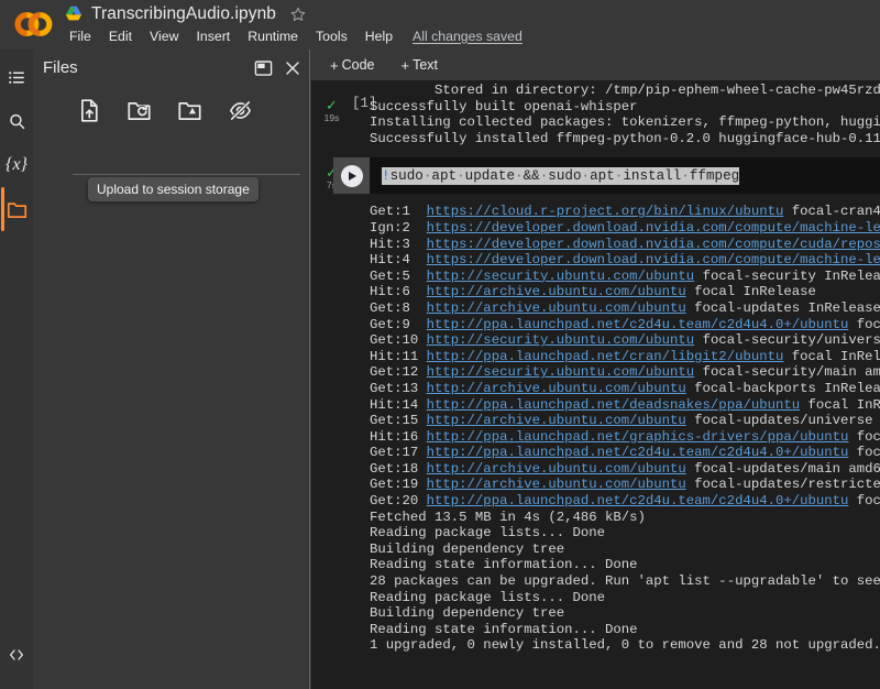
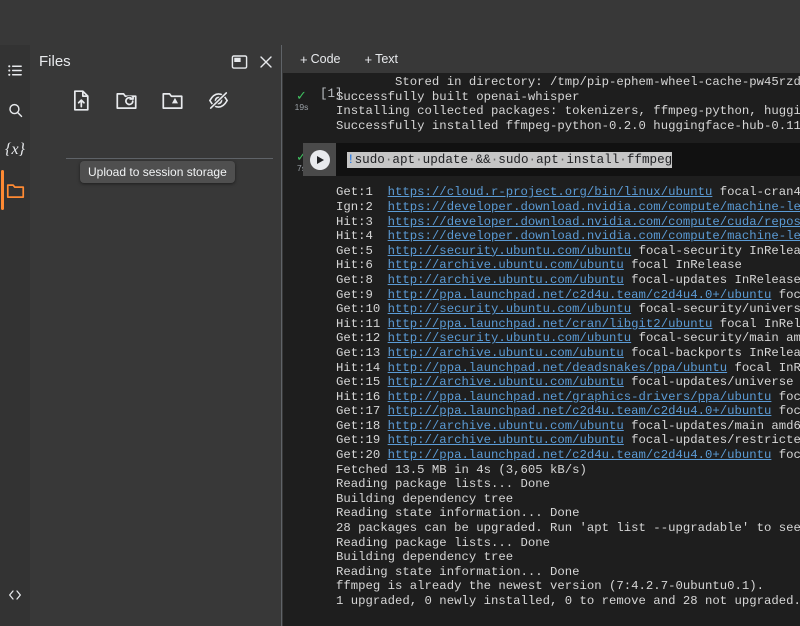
- TranscribingAudio.ipynb
- File
- Edit
- View
- Insert
- Runtime
- Tools
- Help
- All changes saved
  {x}
  Files
  Upload to session storage
  +
  Code
  +
  Text
  ✓
  19s
  [1]
  Stored in directory: /tmp/pip-ephem-wheel-cache-pw45rzd
  Successfully built openai-whisper
  Installing collected packages: tokenizers, ffmpeg-python, huggi
  Successfully installed ffmpeg-python-0.2.0 huggingface-hub-0.11
  ✓
  !sudo·apt·update·&&·sudo·apt·install·ffmpeg
  Get:1 https://cloud.r-project.org/bin/linux/ubuntu focal-cran4
  Ign:2 https://developer.download.nvidia.com/compute/machine-le
  Hit:3 https://developer.download.nvidia.com/compute/cuda/repos
  Hit:4 https://developer.download.nvidia.com/compute/machine-le
  Get:5 http://security.ubuntu.com/ubuntu focal-security InRelea
  Hit:6 http://archive.ubuntu.com/ubuntu focal InRelease
  Get:8 http://archive.ubuntu.com/ubuntu focal-updates InRelease
  Get:9 http://ppa.launchpad.net/c2d4u.team/c2d4u4.0+/ubuntu foc
  Get:10 http://security.ubuntu.com/ubuntu focal-security/univers
  Hit:11 http://ppa.launchpad.net/cran/libgit2/ubuntu focal InRel
  Get:12 http://security.ubuntu.com/ubuntu focal-security/main am
  Get:13 http://archive.ubuntu.com/ubuntu focal-backports InRelea
  Hit:14 http://ppa.launchpad.net/deadsnakes/ppa/ubuntu focal InR
  Get:15 http://archive.ubuntu.com/ubuntu focal-updates/universe
  Hit:16 http://ppa.launchpad.net/graphics-drivers/ppa/ubuntu foc
  Get:17 http://ppa.launchpad.net/c2d4u.team/c2d4u4.0+/ubuntu foc
  Get:18 http://archive.ubuntu.com/ubuntu focal-updates/main amd6
  Get:19 http://archive.ubuntu.com/ubuntu focal-updates/restricte
  Get:20 http://ppa.launchpad.net/c2d4u.team/c2d4u4.0+/ubuntu foc
- Fetched 13.5 MB in 4s (2,486 kB/s)
+ Fetched 13.5 MB in 4s (3,605 kB/s)
  Reading package lists... Done
  Building dependency tree
  Reading state information... Done
  28 packages can be upgraded. Run 'apt list --upgradable' to see
  Reading package lists... Done
  Building dependency tree
  Reading state information... Done
+ ffmpeg is already the newest version (7:4.2.7-0ubuntu0.1).
  1 upgraded, 0 newly installed, 0 to remove and 28 not upgraded.
